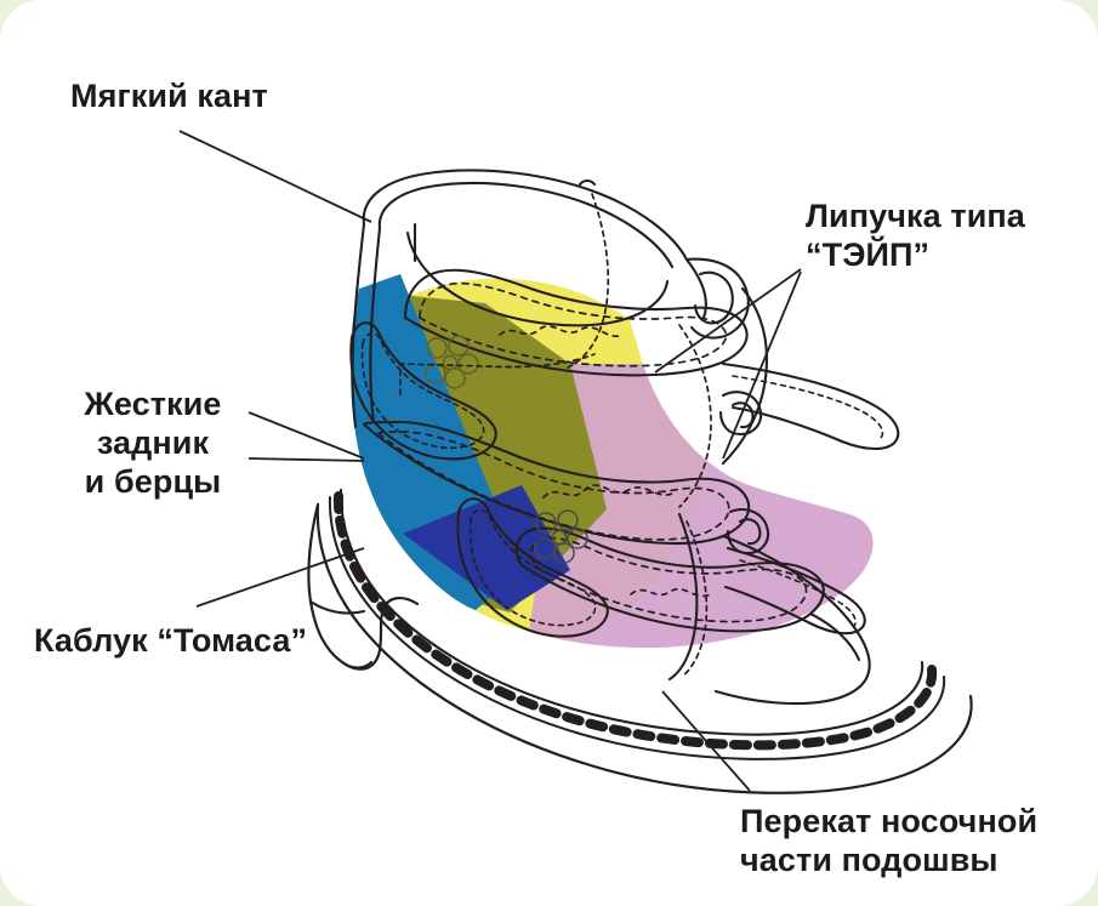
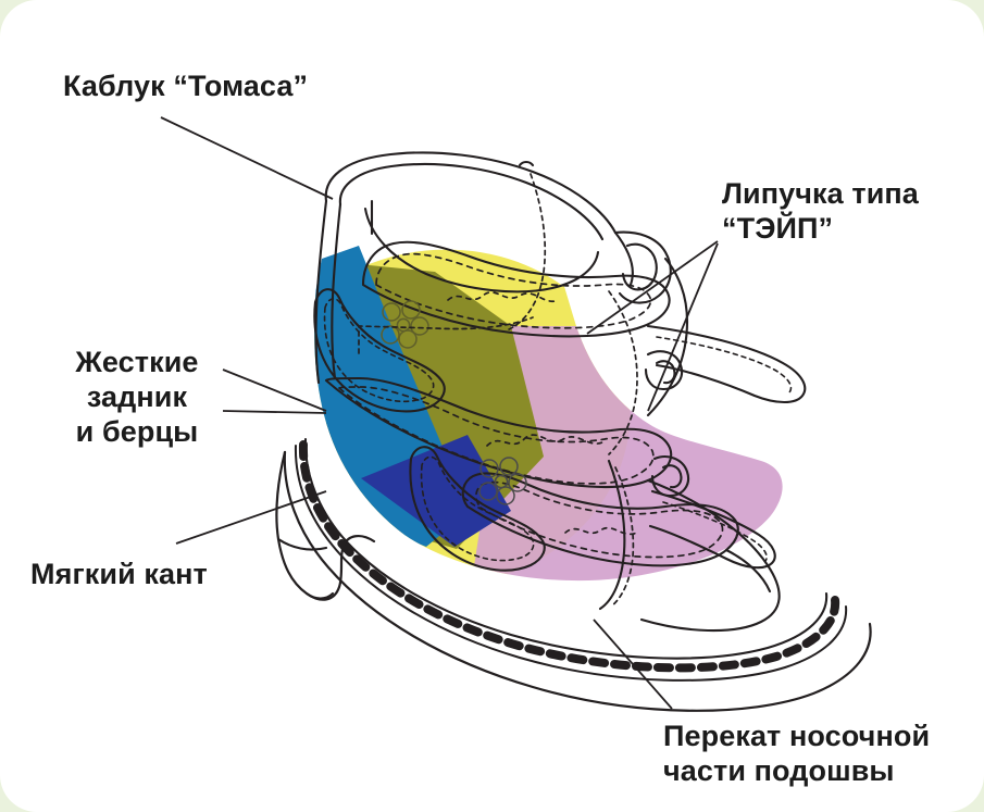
- Мягкий кант
+ Каблук “Томаса”
  Липучка типа
  “ТЭЙП”
  Жесткие
  задник
  и берцы
- Каблук “Томаса”
+ Мягкий кант
  Перекат носочной
  части подошвы
